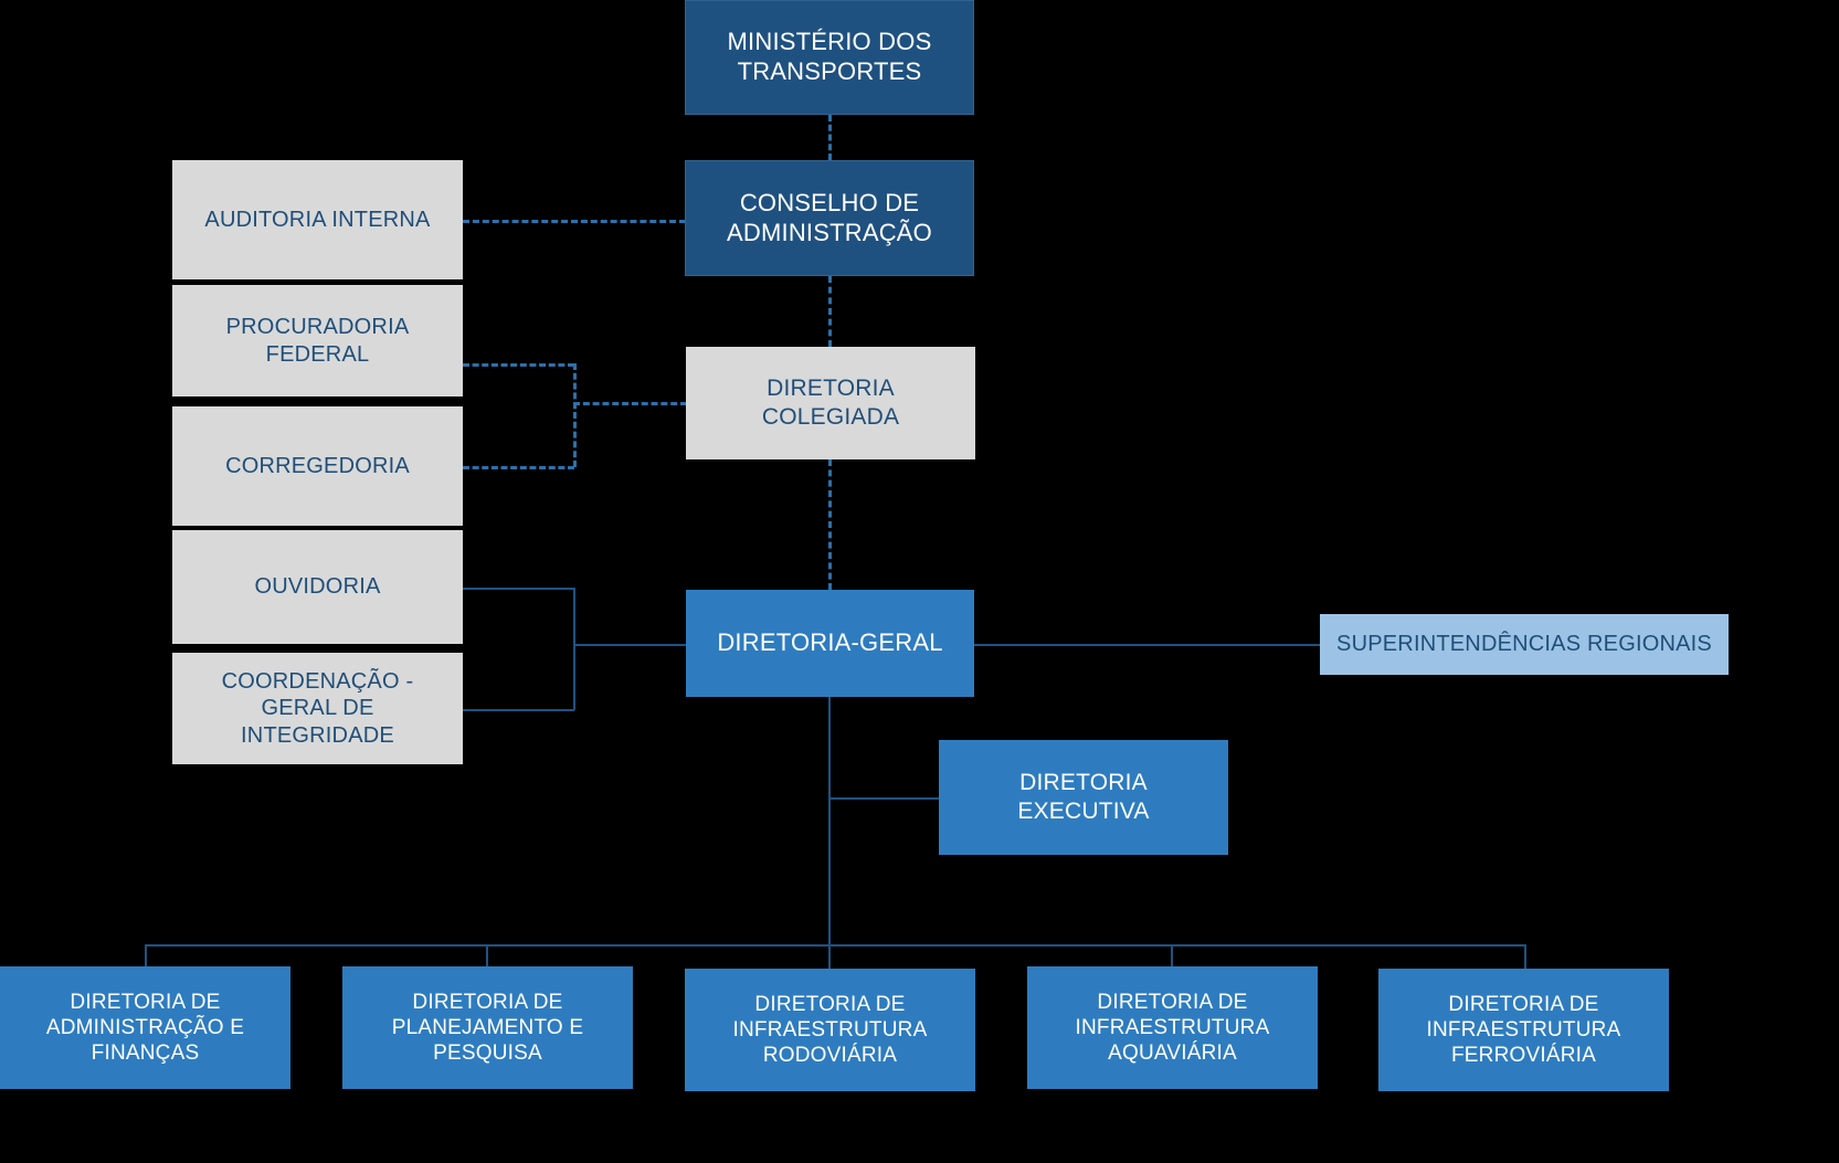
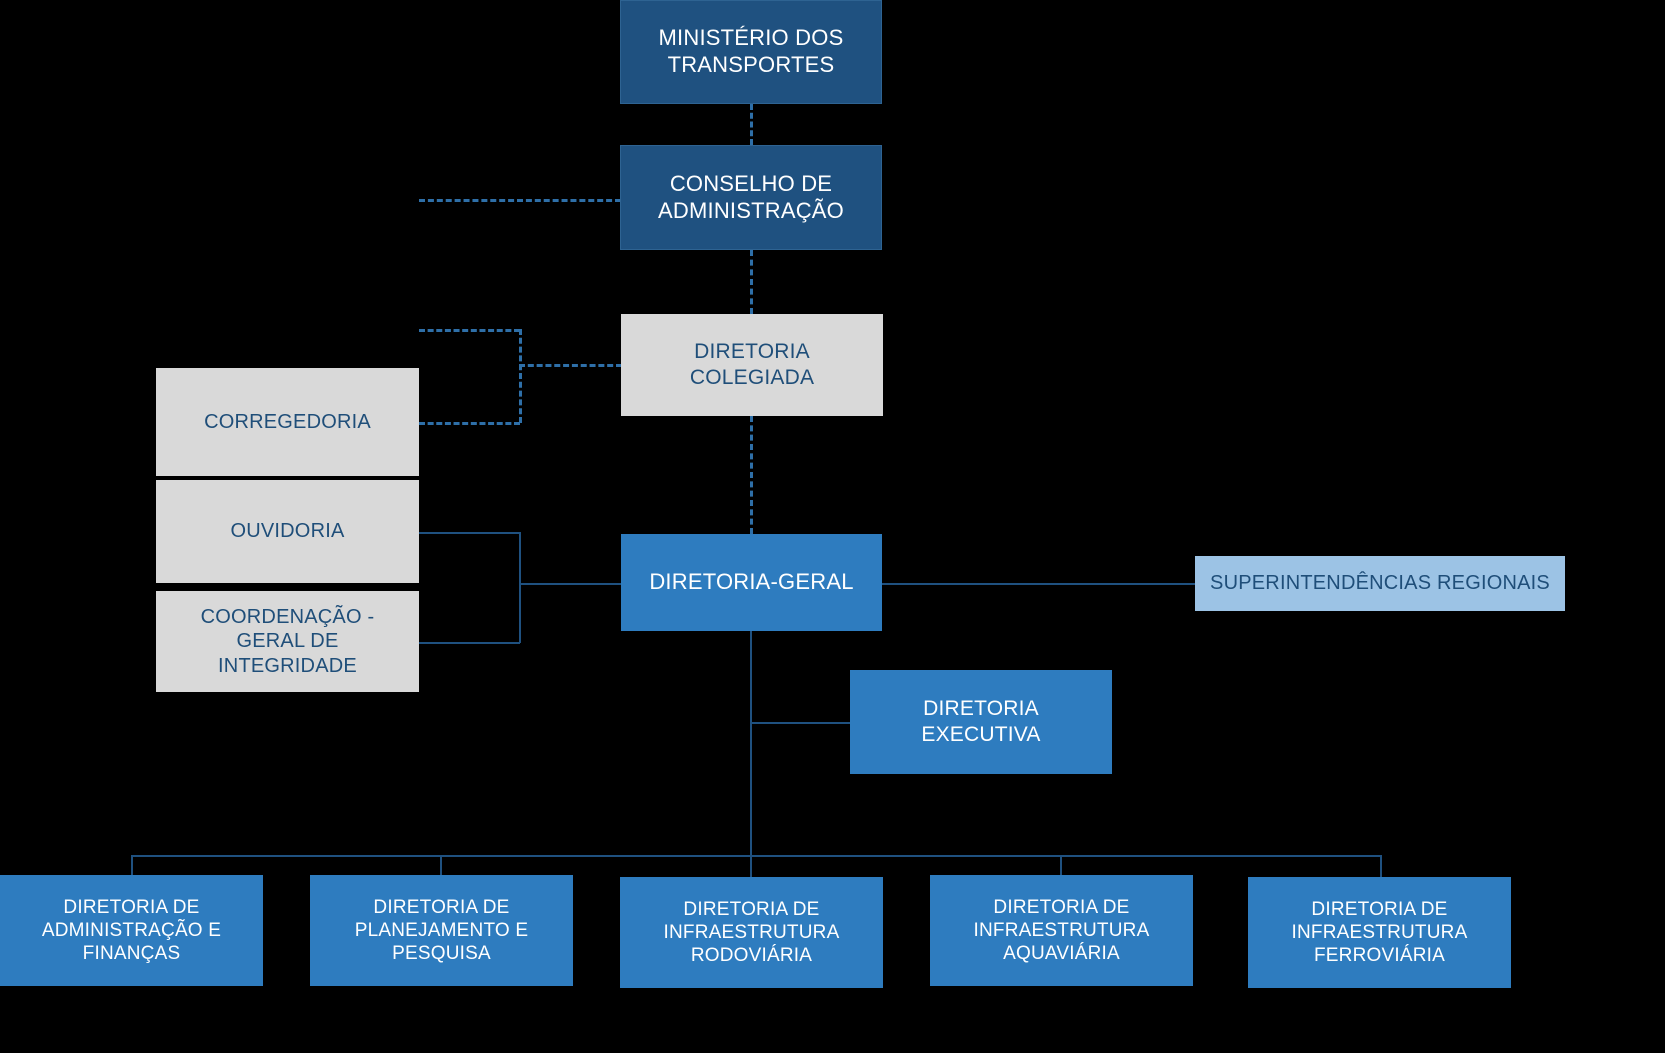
  MINISTÉRIO DOS
  TRANSPORTES
  CONSELHO DE
  ADMINISTRAÇÃO
  DIRETORIA
  COLEGIADA
  DIRETORIA-GERAL
  SUPERINTENDÊNCIAS REGIONAIS
  DIRETORIA
  EXECUTIVA
- AUDITORIA INTERNA
- PROCURADORIA
- FEDERAL
  CORREGEDORIA
  OUVIDORIA
  COORDENAÇÃO -
  GERAL DE
  INTEGRIDADE
  DIRETORIA DE
  ADMINISTRAÇÃO E
  FINANÇAS
  DIRETORIA DE
  PLANEJAMENTO E
  PESQUISA
  DIRETORIA DE
  INFRAESTRUTURA
  RODOVIÁRIA
  DIRETORIA DE
  INFRAESTRUTURA
  AQUAVIÁRIA
  DIRETORIA DE
  INFRAESTRUTURA
  FERROVIÁRIA
